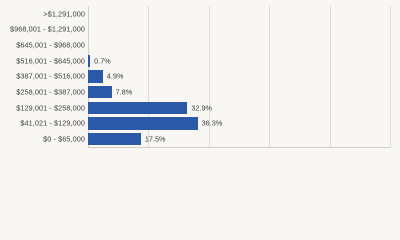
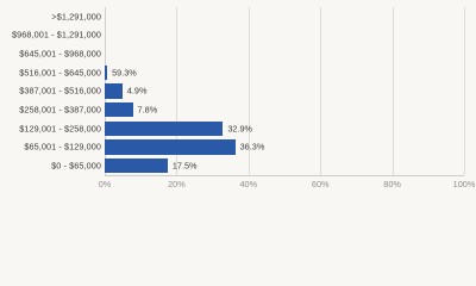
  >$1,291,000
  $968,001 - $1,291,000
  $645,001 - $968,000
  $516,001 - $645,000
- 0.7%
+ 59.3%
  $387,001 - $516,000
  4.9%
  $258,001 - $387,000
  7.8%
  $129,001 - $258,000
  32.9%
- $41,021 - $129,000
+ $65,001 - $129,000
  36.3%
  $0 - $65,000
  17.5%
+ 0%
+ 20%
+ 40%
+ 60%
+ 80%
+ 100%
